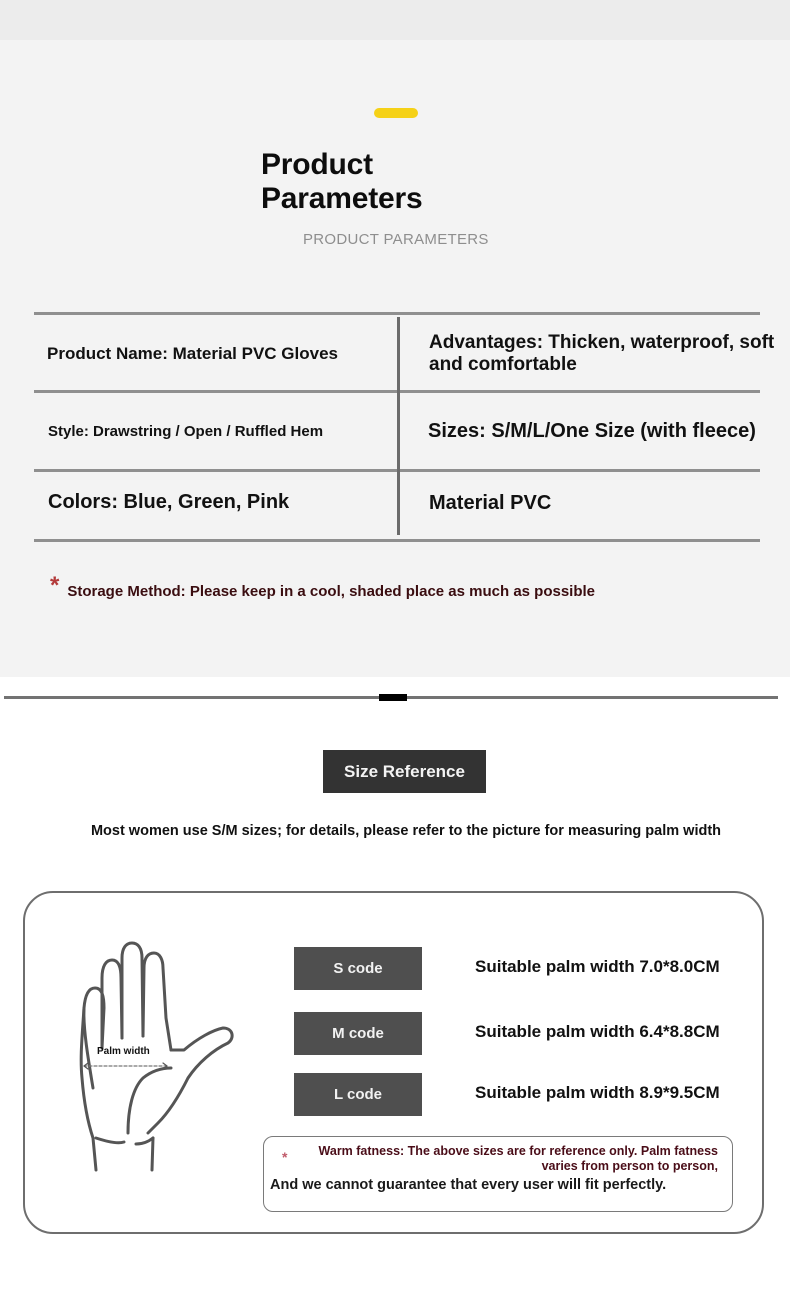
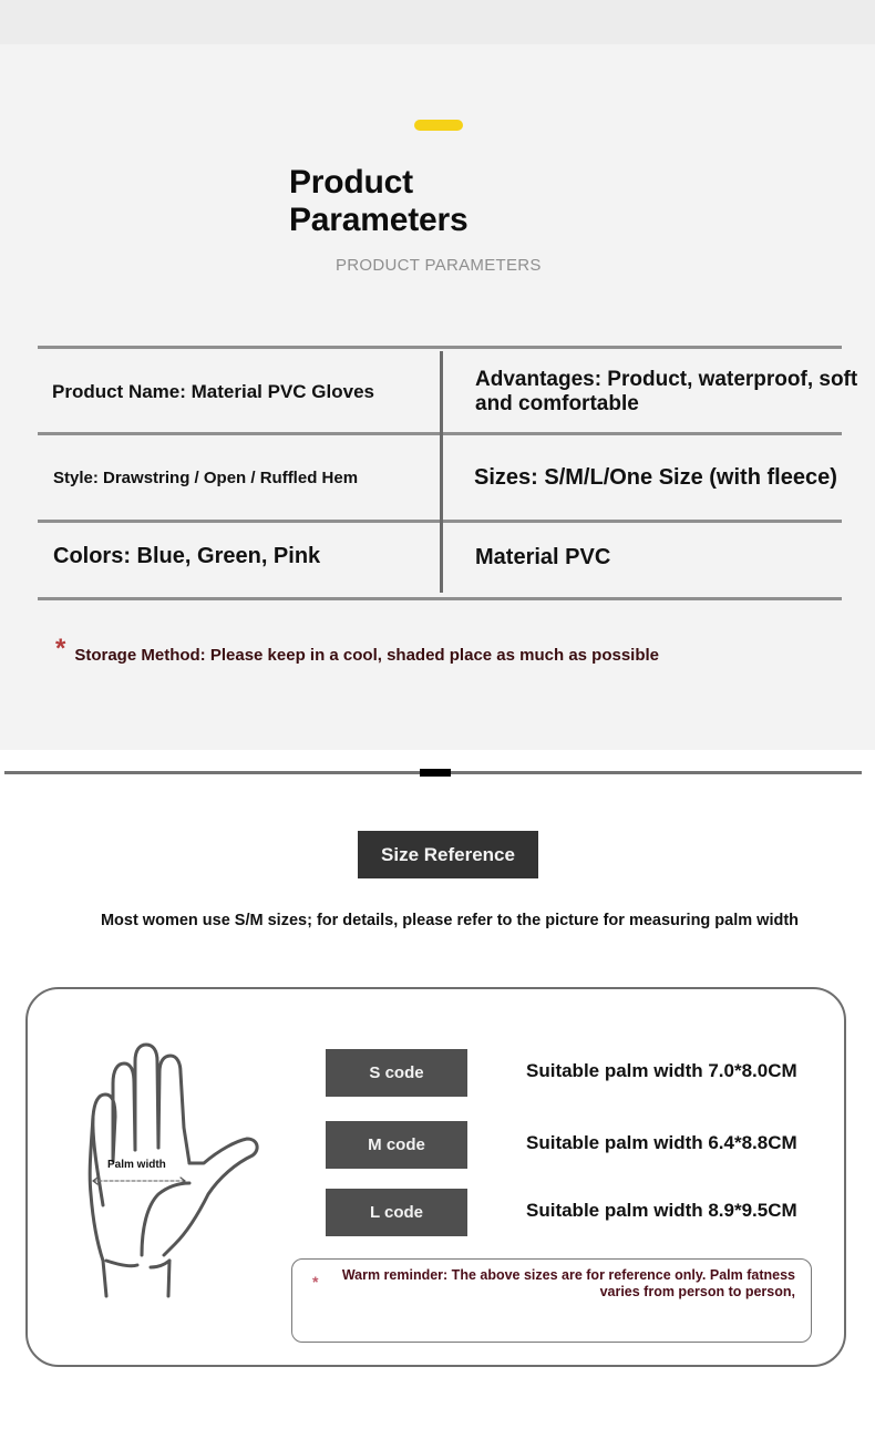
  Product
  Parameters
  PRODUCT PARAMETERS
  Product Name: Material PVC Gloves
- Advantages: Thicken, waterproof, soft and comfortable
+ Advantages: Product, waterproof, soft and comfortable
  Style: Drawstring / Open / Ruffled Hem
  Sizes: S/M/L/One Size (with fleece)
  Colors: Blue, Green, Pink
  Material PVC
  *
  Storage Method: Please keep in a cool, shaded place as much as possible
  Size Reference
  Most women use S/M sizes; for details, please refer to the picture for measuring palm width
  Palm width
  S code
  Suitable palm width 7.0*8.0CM
  M code
  Suitable palm width 6.4*8.8CM
  L code
  Suitable palm width 8.9*9.5CM
  *
- Warm fatness: The above sizes are for reference only. Palm fatness varies from person to person,
+ Warm reminder: The above sizes are for reference only. Palm fatness varies from person to person,
- And we cannot guarantee that every user will fit perfectly.
